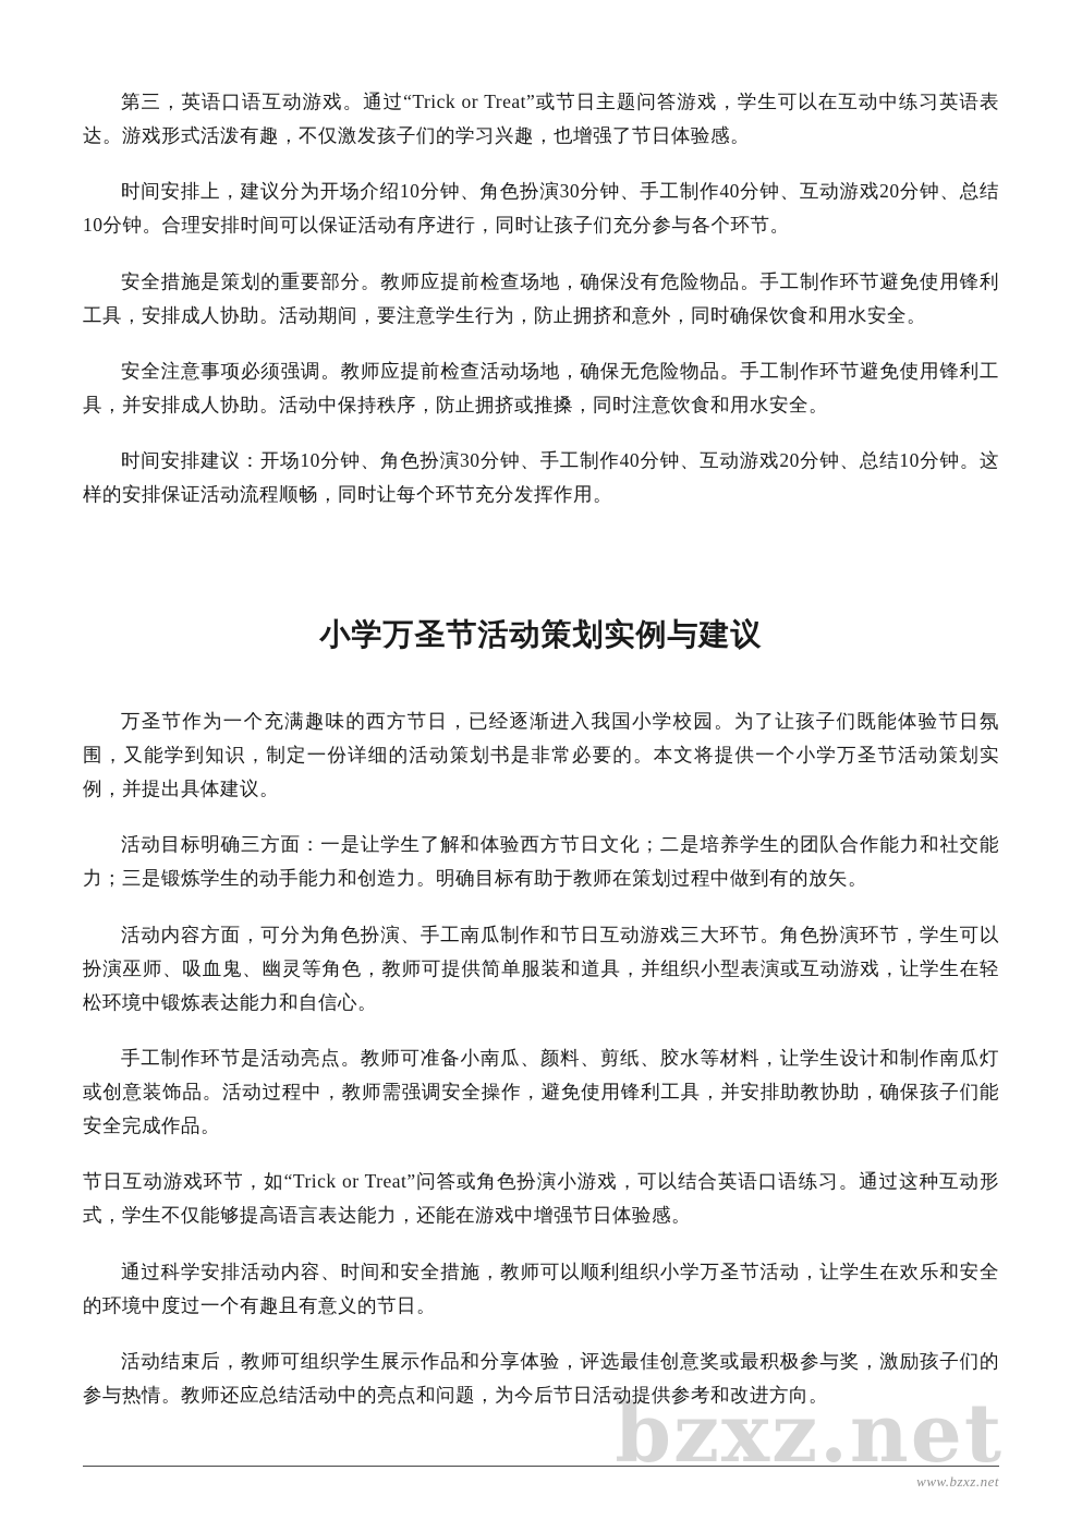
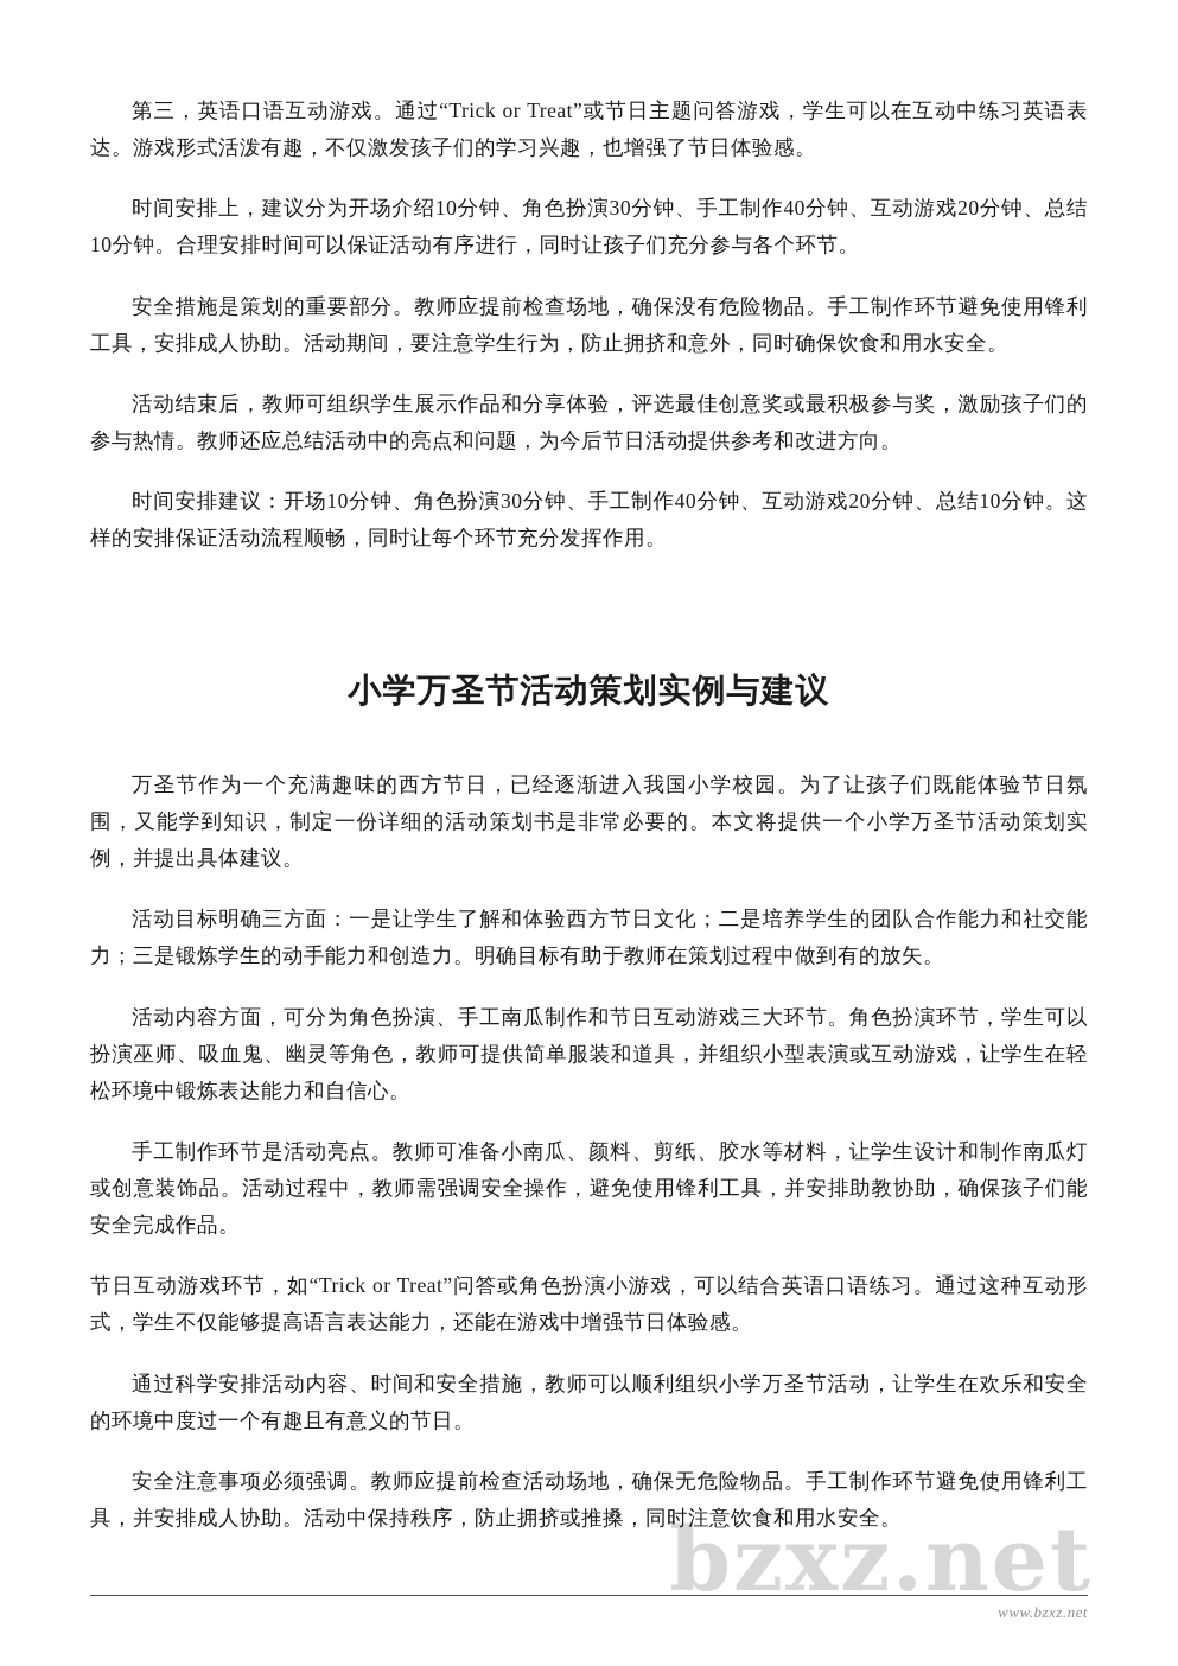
  bzxz.net
  第三，英语口语互动游戏。通过“Trick or Treat”或节日主题问答游戏，学生可以在互动中练习英语表达。游戏形式活泼有趣，不仅激发孩子们的学习兴趣，也增强了节日体验感。
  时间安排上，建议分为开场介绍10分钟、角色扮演30分钟、手工制作40分钟、互动游戏20分钟、总结10分钟。合理安排时间可以保证活动有序进行，同时让孩子们充分参与各个环节。
  安全措施是策划的重要部分。教师应提前检查场地，确保没有危险物品。手工制作环节避免使用锋利工具，安排成人协助。活动期间，要注意学生行为，防止拥挤和意外，同时确保饮食和用水安全。
- 安全注意事项必须强调。教师应提前检查活动场地，确保无危险物品。手工制作环节避免使用锋利工具，并安排成人协助。活动中保持秩序，防止拥挤或推搡，同时注意饮食和用水安全。
+ 活动结束后，教师可组织学生展示作品和分享体验，评选最佳创意奖或最积极参与奖，激励孩子们的参与热情。教师还应总结活动中的亮点和问题，为今后节日活动提供参考和改进方向。
  时间安排建议：开场10分钟、角色扮演30分钟、手工制作40分钟、互动游戏20分钟、总结10分钟。这样的安排保证活动流程顺畅，同时让每个环节充分发挥作用。
  小学万圣节活动策划实例与建议
  万圣节作为一个充满趣味的西方节日，已经逐渐进入我国小学校园。为了让孩子们既能体验节日氛围，又能学到知识，制定一份详细的活动策划书是非常必要的。本文将提供一个小学万圣节活动策划实例，并提出具体建议。
  活动目标明确三方面：一是让学生了解和体验西方节日文化；二是培养学生的团队合作能力和社交能力；三是锻炼学生的动手能力和创造力。明确目标有助于教师在策划过程中做到有的放矢。
  活动内容方面，可分为角色扮演、手工南瓜制作和节日互动游戏三大环节。角色扮演环节，学生可以扮演巫师、吸血鬼、幽灵等角色，教师可提供简单服装和道具，并组织小型表演或互动游戏，让学生在轻松环境中锻炼表达能力和自信心。
  手工制作环节是活动亮点。教师可准备小南瓜、颜料、剪纸、胶水等材料，让学生设计和制作南瓜灯或创意装饰品。活动过程中，教师需强调安全操作，避免使用锋利工具，并安排助教协助，确保孩子们能安全完成作品。
  节日互动游戏环节，如“Trick or Treat”问答或角色扮演小游戏，可以结合英语口语练习。通过这种互动形式，学生不仅能够提高语言表达能力，还能在游戏中增强节日体验感。
  通过科学安排活动内容、时间和安全措施，教师可以顺利组织小学万圣节活动，让学生在欢乐和安全的环境中度过一个有趣且有意义的节日。
- 活动结束后，教师可组织学生展示作品和分享体验，评选最佳创意奖或最积极参与奖，激励孩子们的参与热情。教师还应总结活动中的亮点和问题，为今后节日活动提供参考和改进方向。
+ 安全注意事项必须强调。教师应提前检查活动场地，确保无危险物品。手工制作环节避免使用锋利工具，并安排成人协助。活动中保持秩序，防止拥挤或推搡，同时注意饮食和用水安全。
  www.bzxz.net
